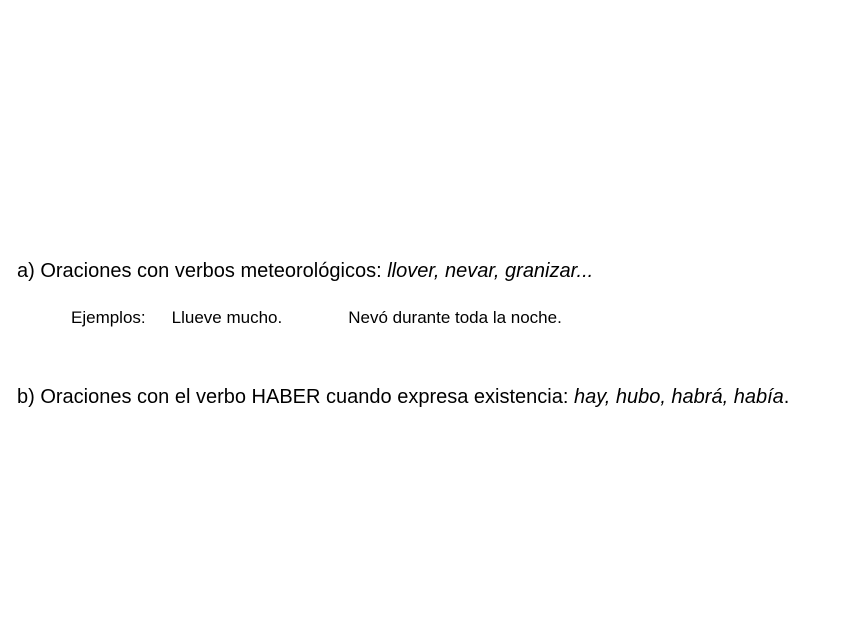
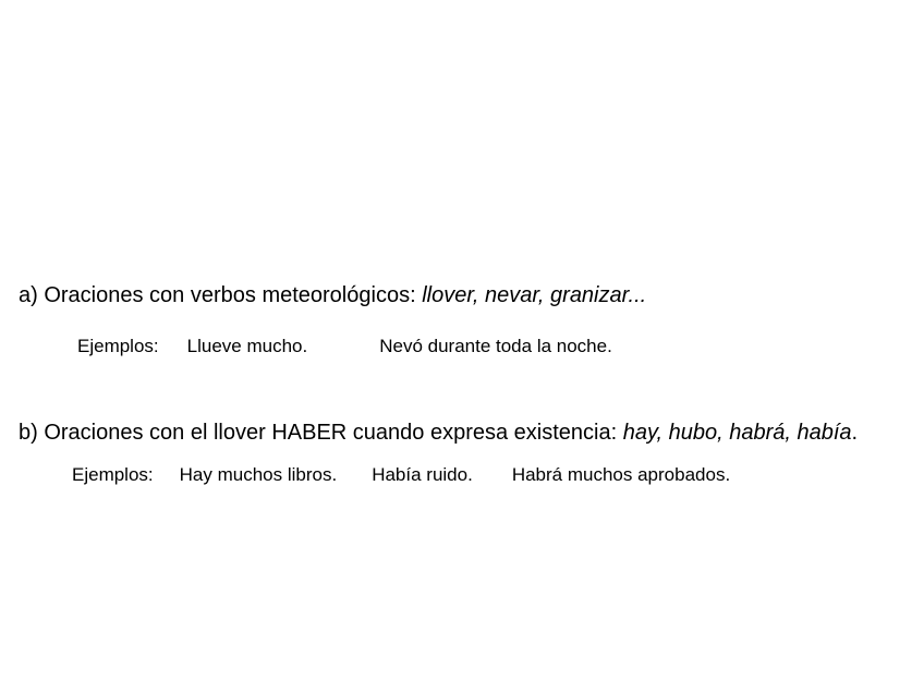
  a) Oraciones con verbos meteorológicos: llover, nevar, granizar...
  Ejemplos: Llueve mucho. Nevó durante toda la noche.
- b) Oraciones con el verbo HABER cuando expresa existencia: hay, hubo, habrá, había.
+ b) Oraciones con el llover HABER cuando expresa existencia: hay, hubo, habrá, había.
+ Ejemplos: Hay muchos libros. Había ruido. Habrá muchos aprobados.
